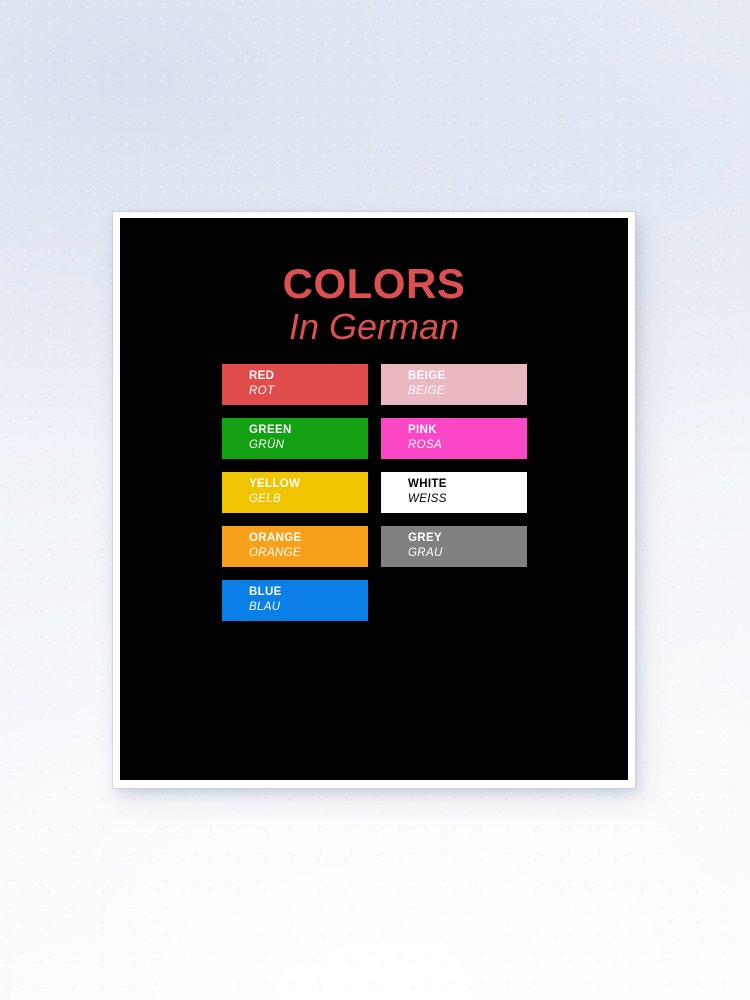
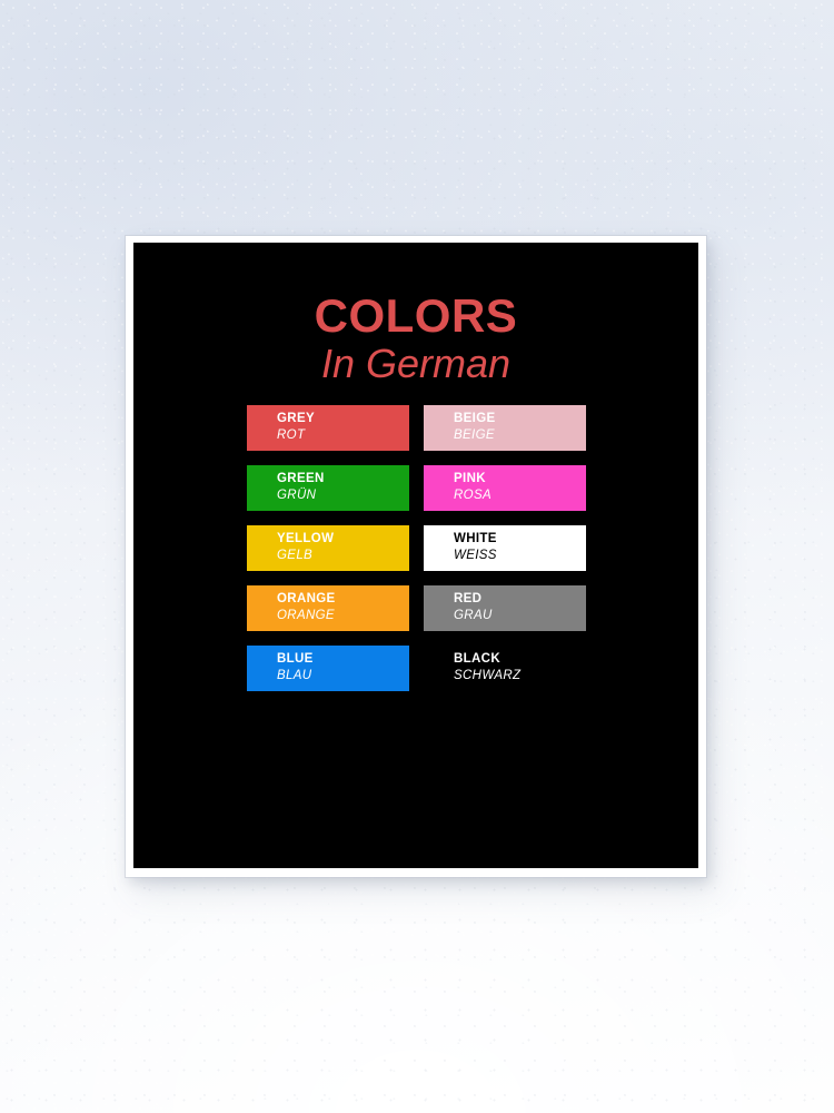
  COLORS
  In German
- RED
+ GREY
  ROT
  GREEN
  GRÜN
  YELLOW
  GELB
  ORANGE
  ORANGE
  BLUE
  BLAU
  BEIGE
  BEIGE
  PINK
  ROSA
  WHITE
  WEISS
- GREY
+ RED
  GRAU
+ BLACK
+ SCHWARZ
